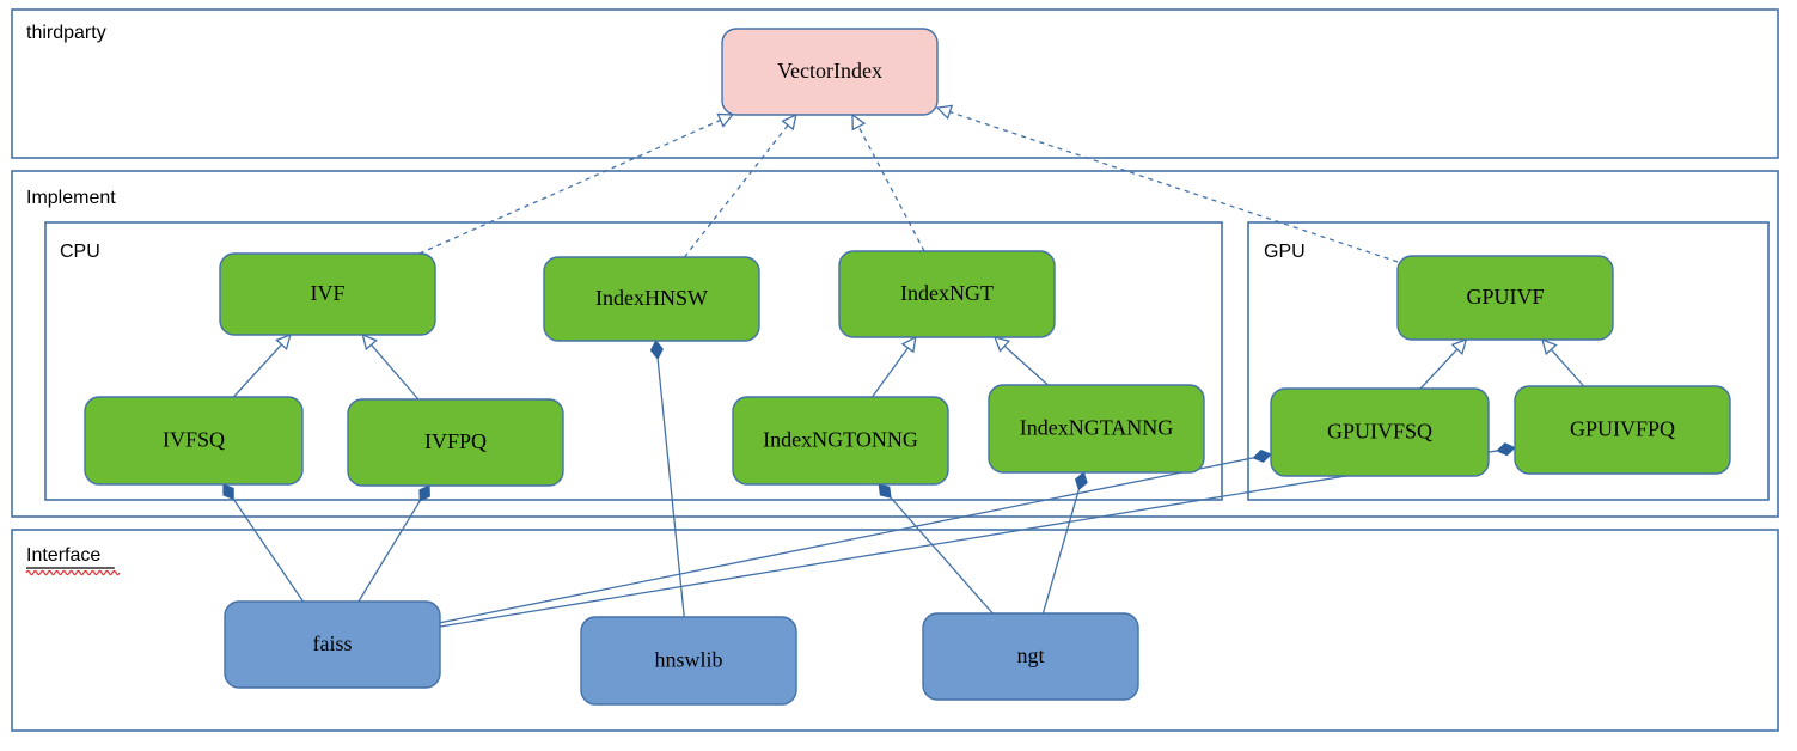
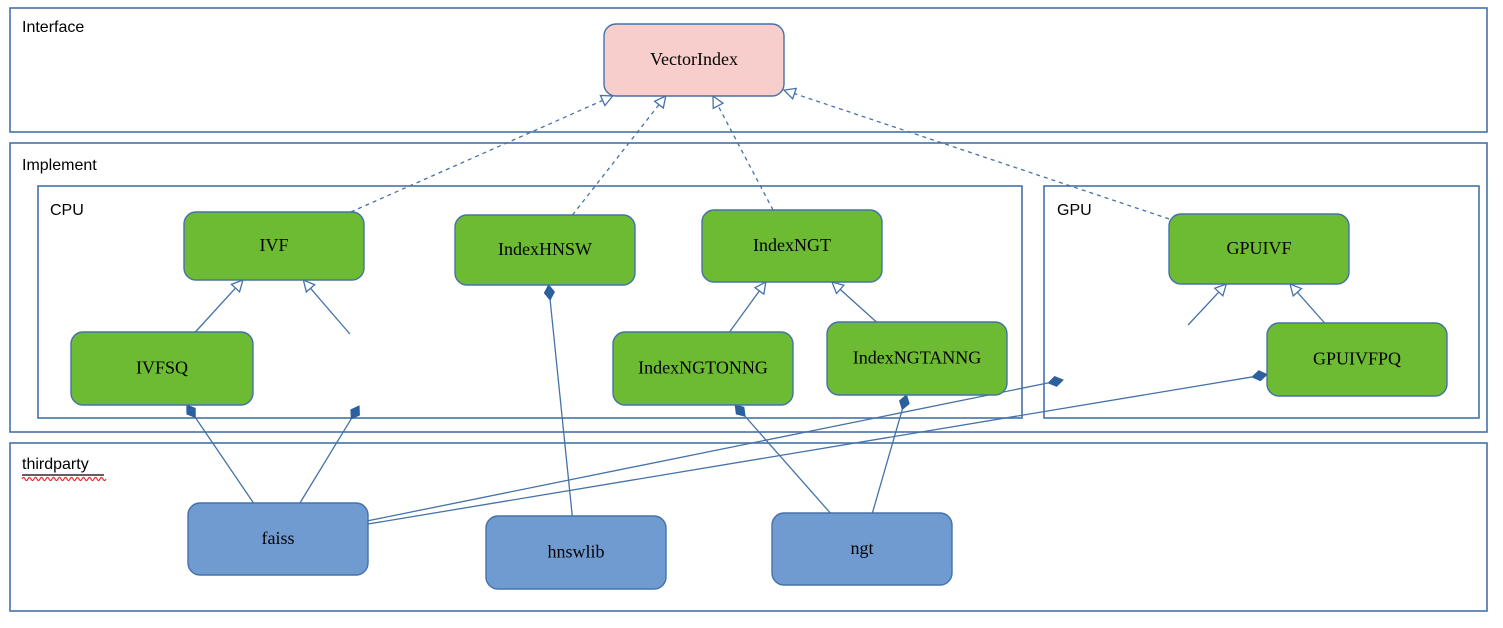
  VectorIndex
  IVF
  IndexHNSW
  IndexNGT
  IVFSQ
- IVFPQ
  IndexNGTONNG
  IndexNGTANNG
  GPUIVF
- GPUIVFSQ
  GPUIVFPQ
  faiss
  hnswlib
  ngt
- thirdparty
+ Interface
  Implement
  CPU
  GPU
- Interface
+ thirdparty
